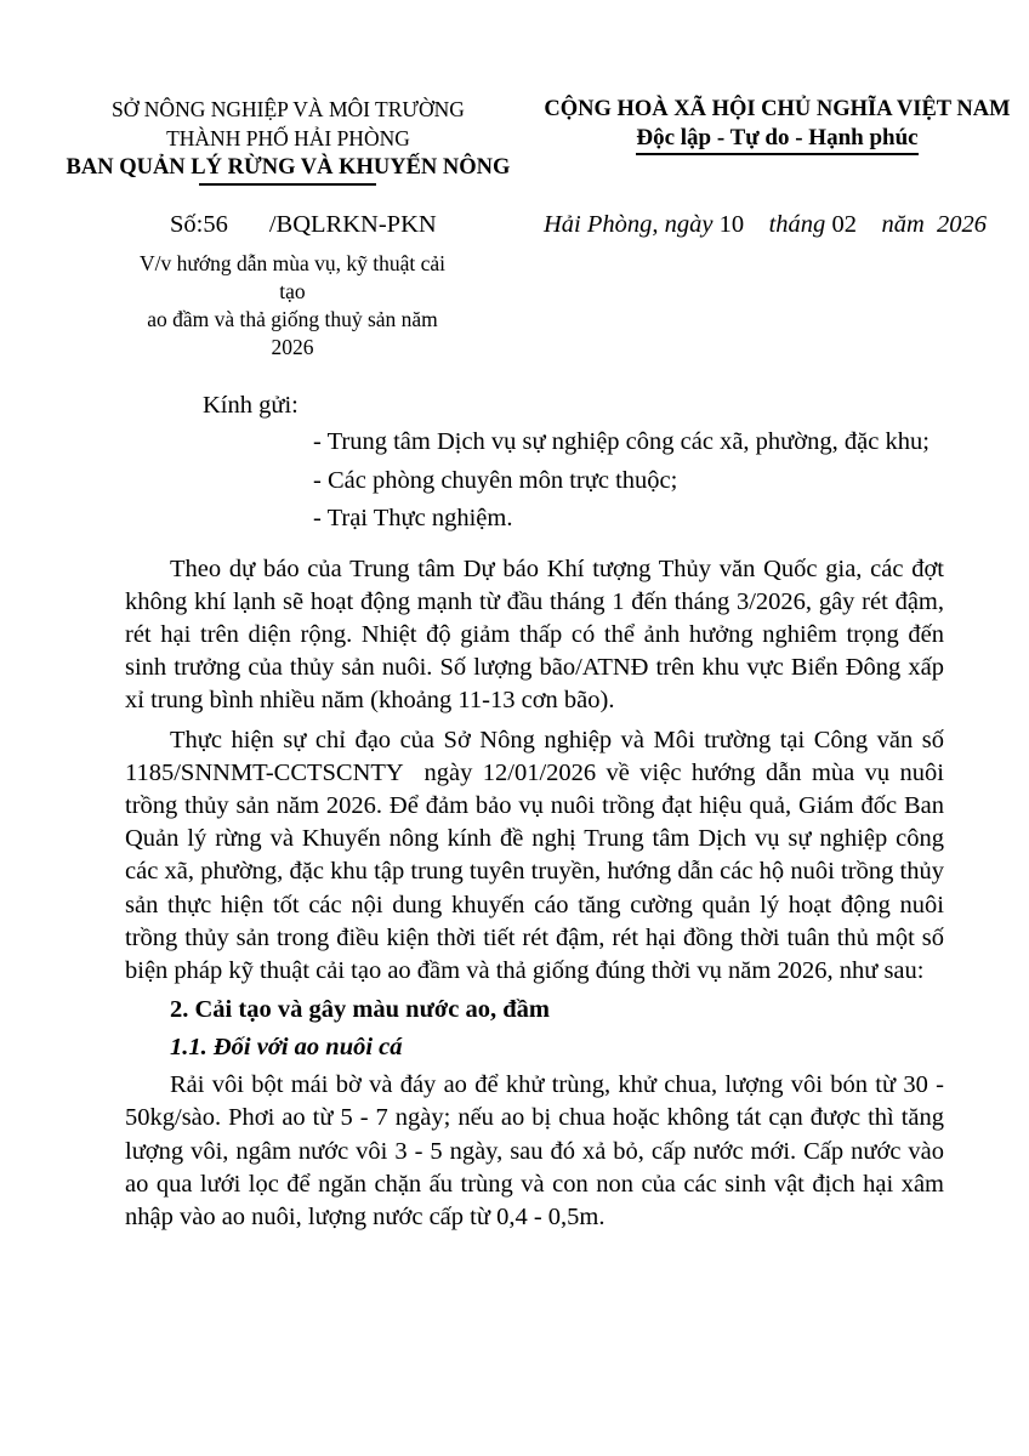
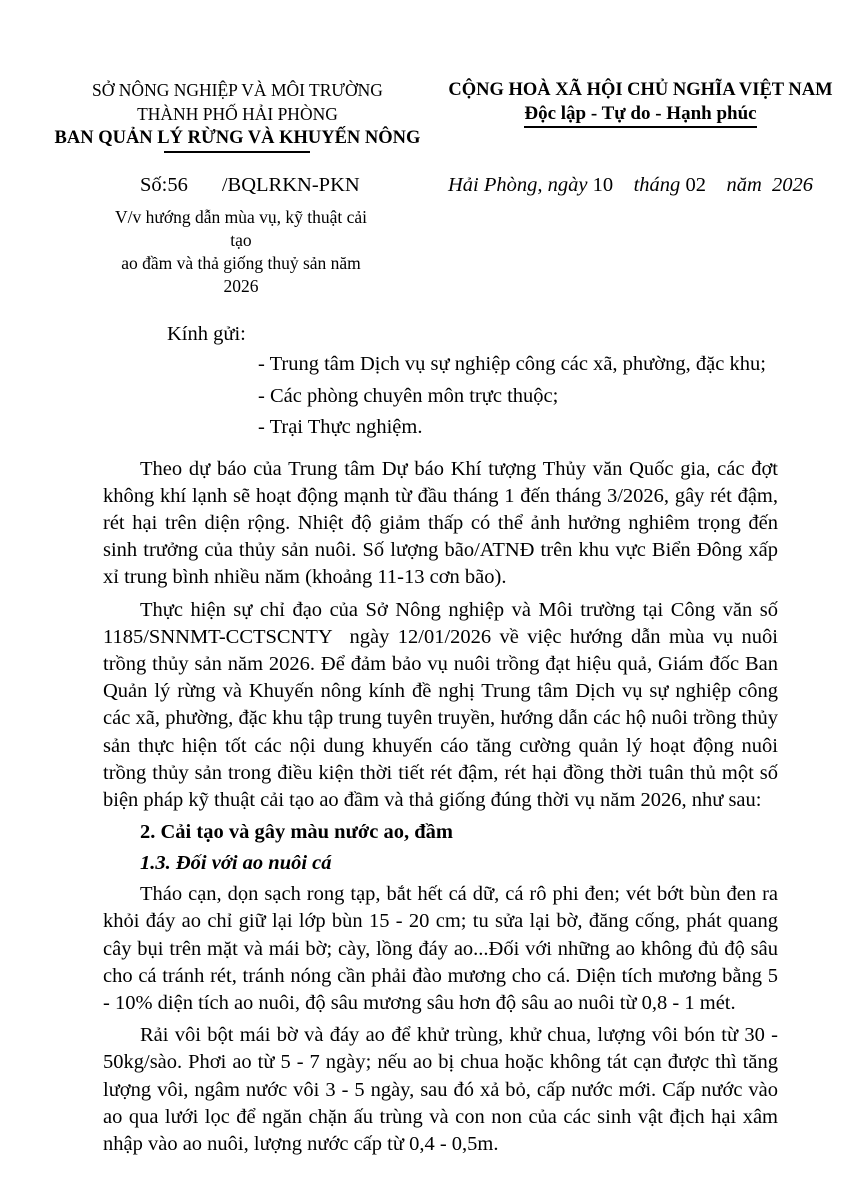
  SỞ NÔNG NGHIỆP VÀ MÔI TRƯỜNG
  THÀNH PHỐ HẢI PHÒNG
  BAN QUẢN LÝ RỪNG VÀ KHUYẾN NÔNG
  CỘNG HOÀ XÃ HỘI CHỦ NGHĨA VIỆT NAM
  Độc lập - Tự do - Hạnh phúc
  Số:56 /BQLRKN-PKN
  Hải Phòng, ngày 10 tháng 02 năm 2026
  V/v hướng dẫn mùa vụ, kỹ thuật cải tạo
  ao đầm và thả giống thuỷ sản năm 2026
  Kính gửi:
  - Trung tâm Dịch vụ sự nghiệp công các xã, phường, đặc khu;
  - Các phòng chuyên môn trực thuộc;
  - Trại Thực nghiệm.
  Theo dự báo của Trung tâm Dự báo Khí tượng Thủy văn Quốc gia, các đợt không khí lạnh sẽ hoạt động mạnh từ đầu tháng 1 đến tháng 3/2026, gây rét đậm, rét hại trên diện rộng. Nhiệt độ giảm thấp có thể ảnh hưởng nghiêm trọng đến sinh trưởng của thủy sản nuôi. Số lượng bão/ATNĐ trên khu vực Biển Đông xấp xỉ trung bình nhiều năm (khoảng 11-13 cơn bão).
  Thực hiện sự chỉ đạo của Sở Nông nghiệp và Môi trường tại Công văn số 1185/SNNMT-CCTSCNTY ngày 12/01/2026 về việc hướng dẫn mùa vụ nuôi trồng thủy sản năm 2026. Để đảm bảo vụ nuôi trồng đạt hiệu quả, Giám đốc Ban Quản lý rừng và Khuyến nông kính đề nghị Trung tâm Dịch vụ sự nghiệp công các xã, phường, đặc khu tập trung tuyên truyền, hướng dẫn các hộ nuôi trồng thủy sản thực hiện tốt các nội dung khuyến cáo tăng cường quản lý hoạt động nuôi trồng thủy sản trong điều kiện thời tiết rét đậm, rét hại đồng thời tuân thủ một số biện pháp kỹ thuật cải tạo ao đầm và thả giống đúng thời vụ năm 2026, như sau:
  2. Cải tạo và gây màu nước ao, đầm
- 1.1. Đối với ao nuôi cá
+ 1.3. Đối với ao nuôi cá
+ Tháo cạn, dọn sạch rong tạp, bắt hết cá dữ, cá rô phi đen; vét bớt bùn đen ra khỏi đáy ao chỉ giữ lại lớp bùn 15 - 20 cm; tu sửa lại bờ, đăng cống, phát quang cây bụi trên mặt và mái bờ; cày, lồng đáy ao...Đối với những ao không đủ độ sâu cho cá tránh rét, tránh nóng cần phải đào mương cho cá. Diện tích mương bằng 5 - 10% diện tích ao nuôi, độ sâu mương sâu hơn độ sâu ao nuôi từ 0,8 - 1 mét.
  Rải vôi bột mái bờ và đáy ao để khử trùng, khử chua, lượng vôi bón từ 30 - 50kg/sào. Phơi ao từ 5 - 7 ngày; nếu ao bị chua hoặc không tát cạn được thì tăng lượng vôi, ngâm nước vôi 3 - 5 ngày, sau đó xả bỏ, cấp nước mới. Cấp nước vào ao qua lưới lọc để ngăn chặn ấu trùng và con non của các sinh vật địch hại xâm nhập vào ao nuôi, lượng nước cấp từ 0,4 - 0,5m.
